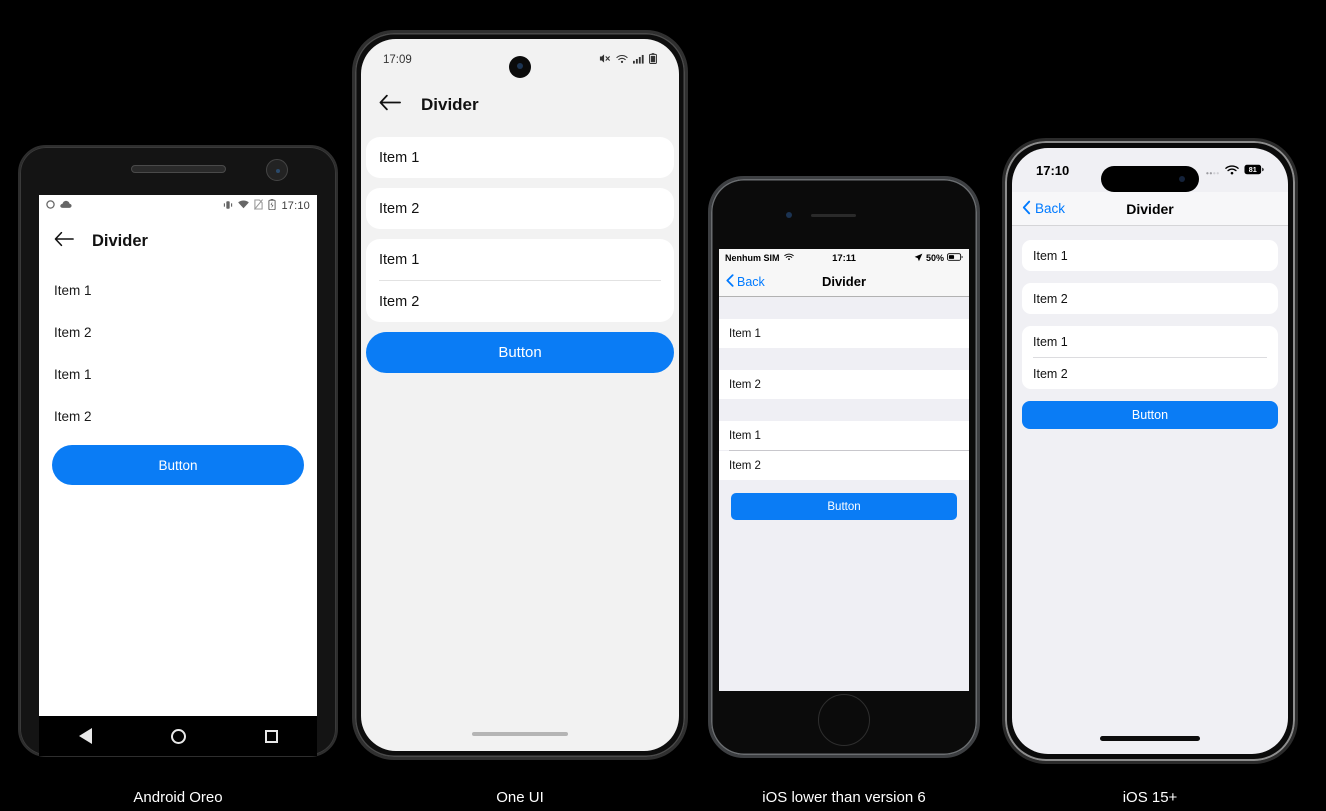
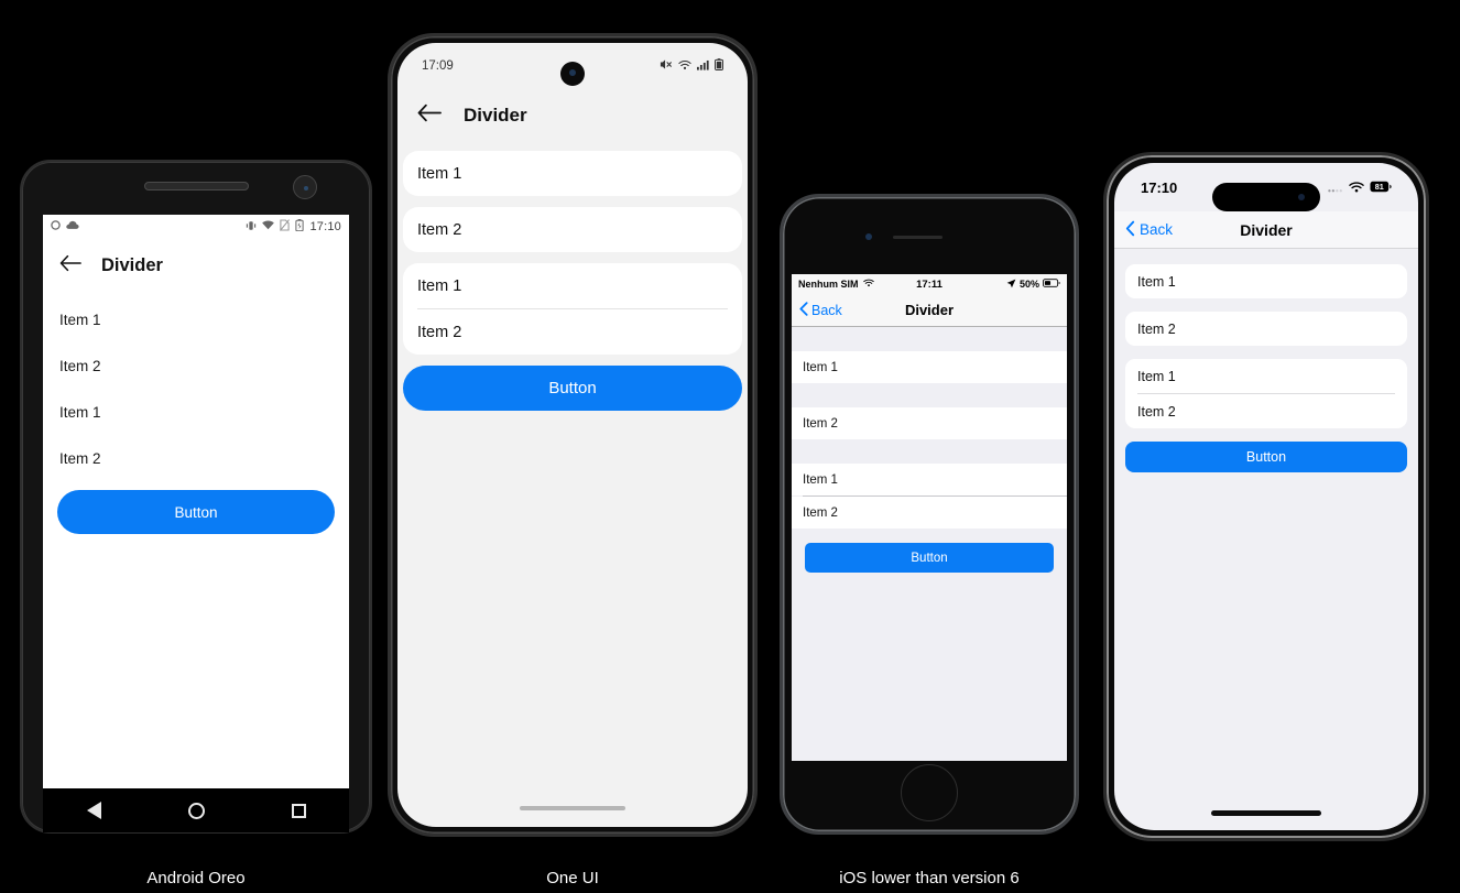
  17:10
  Divider
  Item 1
  Item 2
  Item 1
  Item 2
  Button
  Android Oreo
  17:09
  Divider
  Item 1
  Item 2
  Item 1
  Item 2
  Button
  One UI
  Nenhum SIM
  17:11
  50%
  Back
  Divider
  Item 1
  Item 2
  Item 1
  Item 2
  Button
  iOS lower than version 6
  17:10
  81
  Back
  Divider
  Item 1
  Item 2
  Item 1
  Item 2
  Button
- iOS 15+
